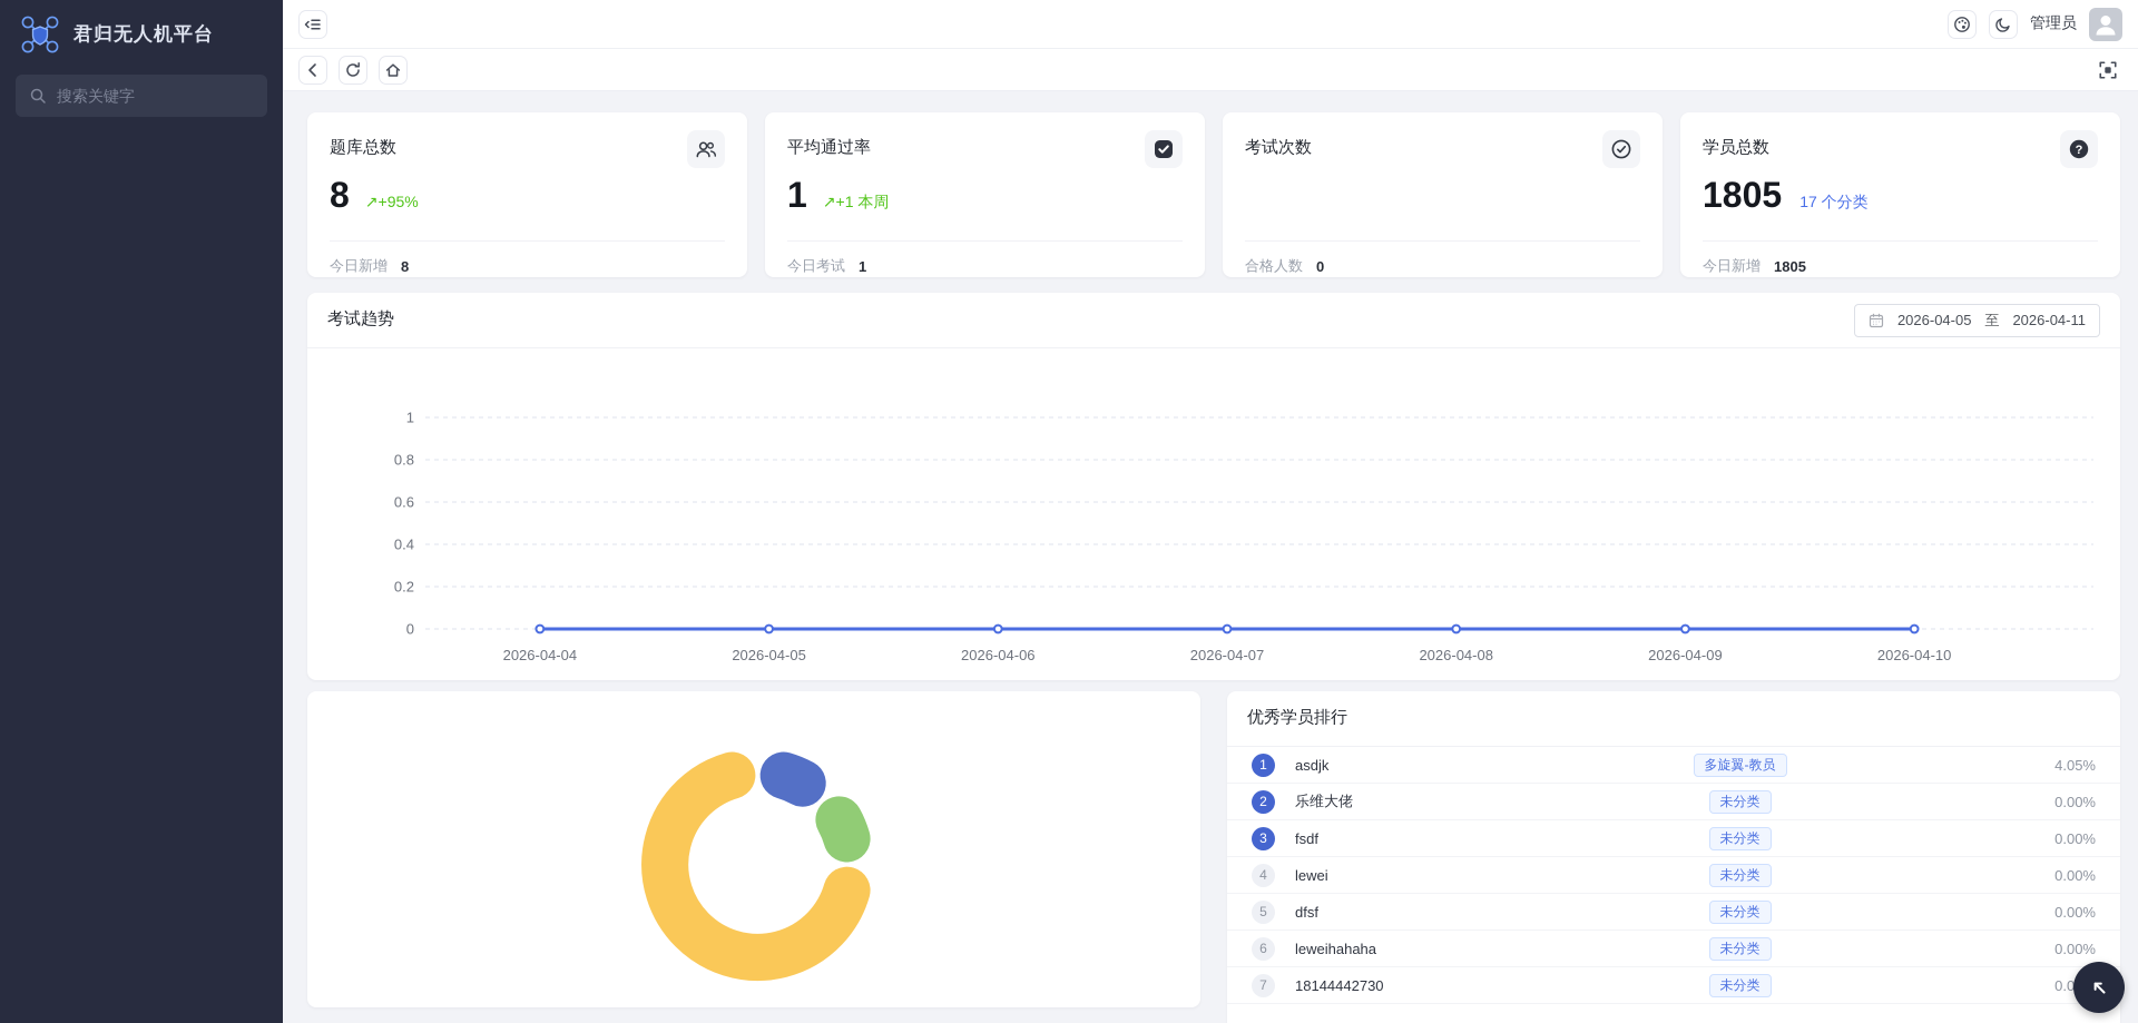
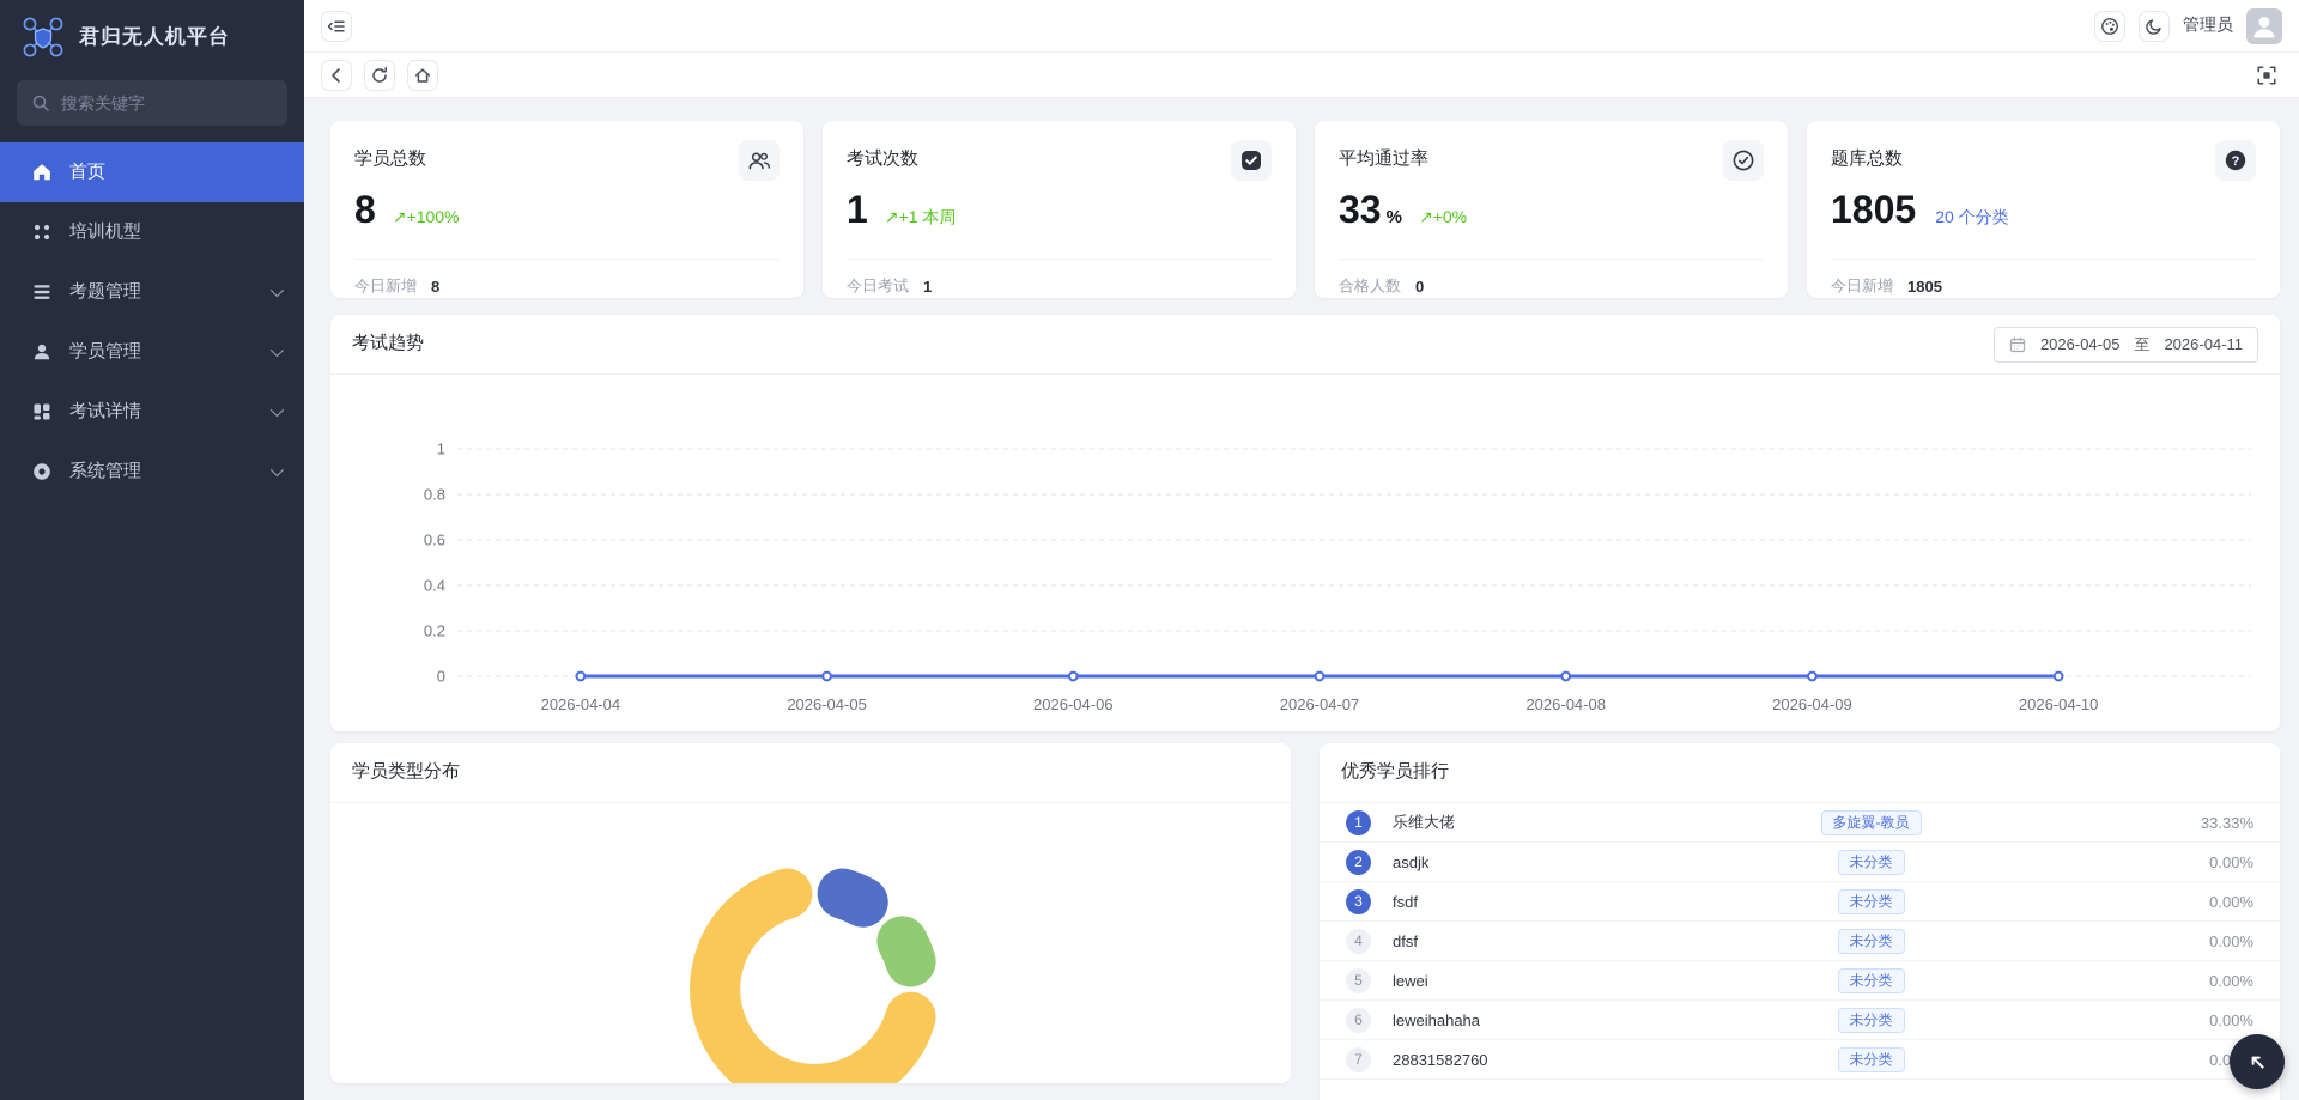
  君归无人机平台
  搜索关键字
+ 首页
+ 培训机型
+ 考题管理
+ 学员管理
+ 考试详情
+ 系统管理
  管理员
- 题库总数
+ 学员总数
  8
- ↗+95%
+ ↗+100%
  今日新增
  8
- 平均通过率
+ 考试次数
  1
  ↗+1 本周
  今日考试
  1
- 考试次数
+ 平均通过率
+ 33
+ %
+ ↗+0%
  合格人数
  0
- 学员总数
+ 题库总数
  ?
  1805
- 17 个分类
+ 20 个分类
  今日新增
  1805
  考试趋势
  2026-04-05
  至
  2026-04-11
  0
  0.2
  0.4
  0.6
  0.8
  1
  2026-04-04
  2026-04-05
  2026-04-06
  2026-04-07
  2026-04-08
  2026-04-09
  2026-04-10
+ 学员类型分布
  优秀学员排行
  1
- asdjk
+ 乐维大佬
  多旋翼-教员
- 4.05%
+ 33.33%
  2
- 乐维大佬
+ asdjk
  未分类
  0.00%
  3
  fsdf
  未分类
  0.00%
  4
- lewei
+ dfsf
  未分类
  0.00%
  5
- dfsf
+ lewei
  未分类
  0.00%
  6
  leweihahaha
  未分类
  0.00%
  7
- 18144442730
+ 28831582760
  未分类
